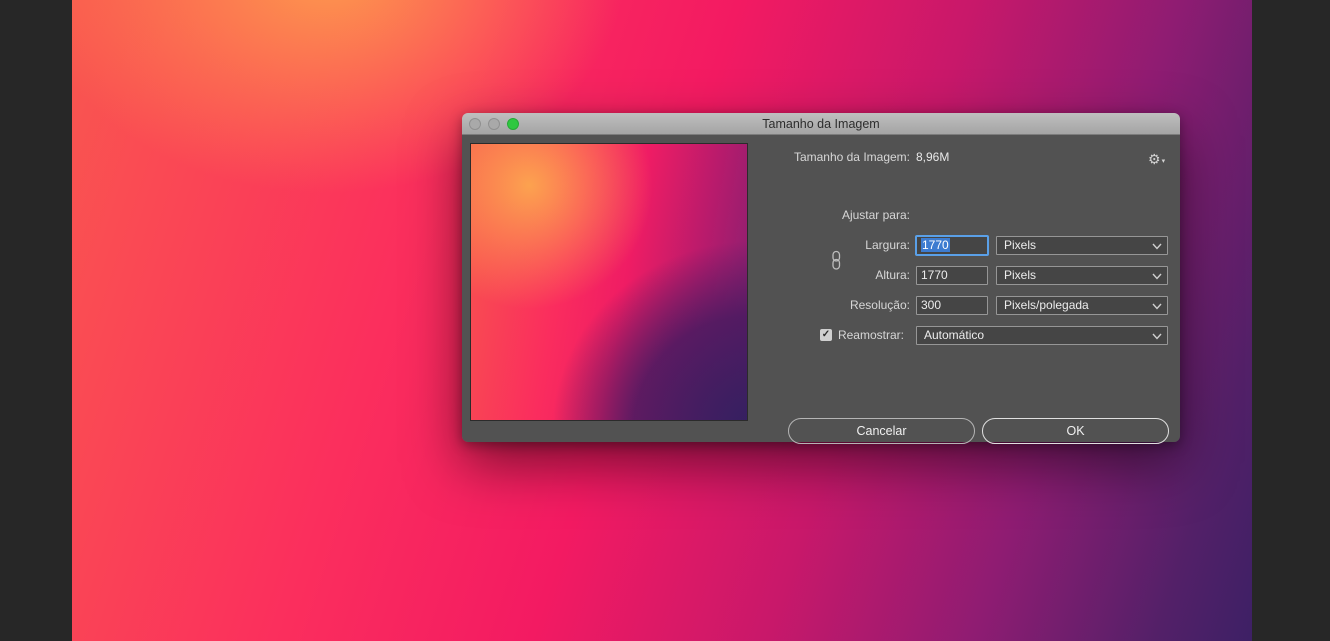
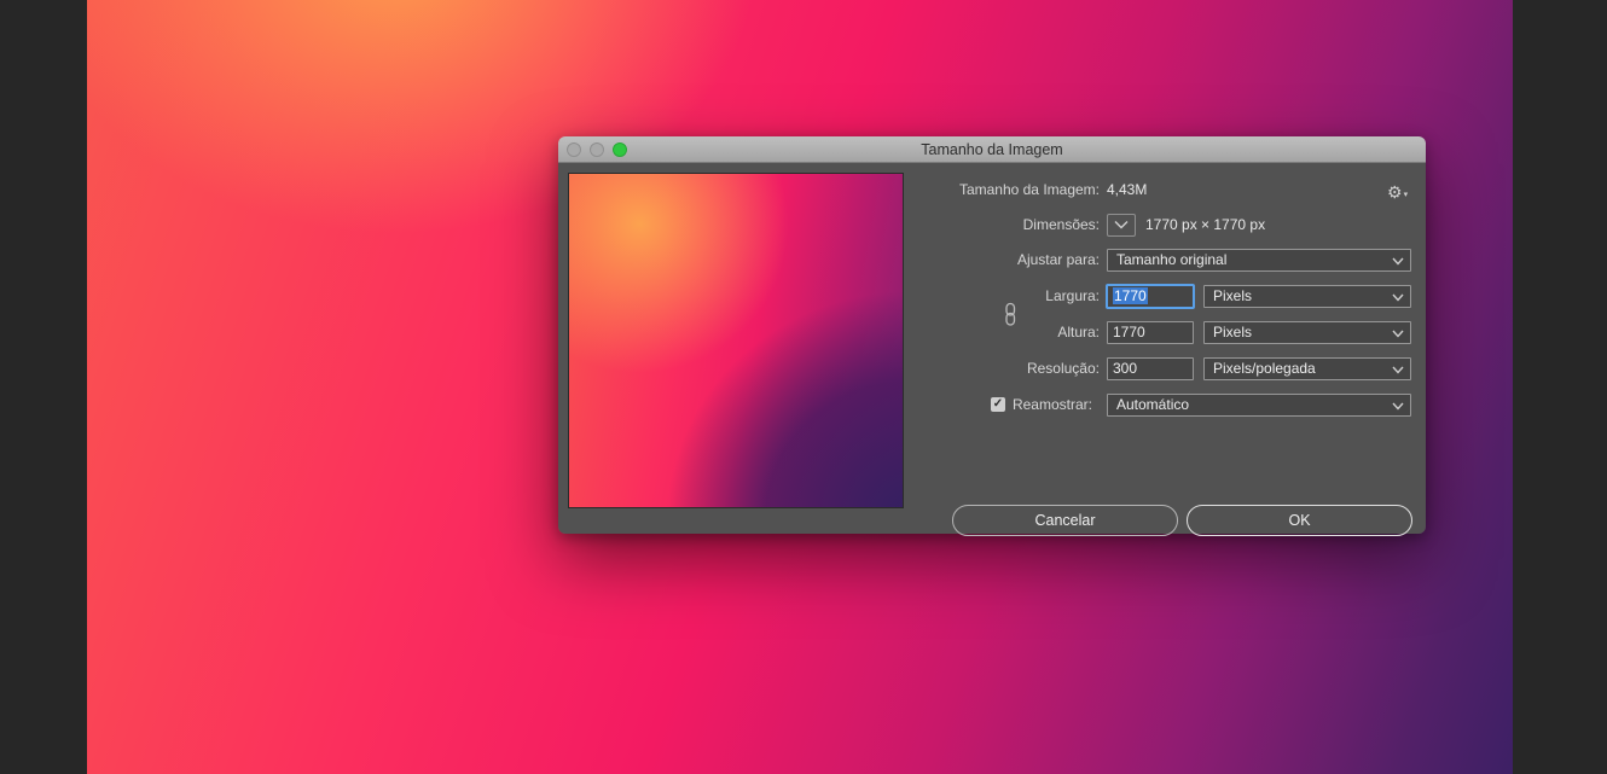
  Tamanho da Imagem
  ⚙
  Tamanho da Imagem:
- 8,96M
+ 4,43M
+ Dimensões:
+ 1770 px × 1770 px
  Ajustar para:
+ Tamanho original
  Largura:
  1770
  Pixels
  Altura:
  1770
  Pixels
  Resolução:
  300
  Pixels/polegada
  ✓
  Reamostrar:
  Automático
  Cancelar
  OK
